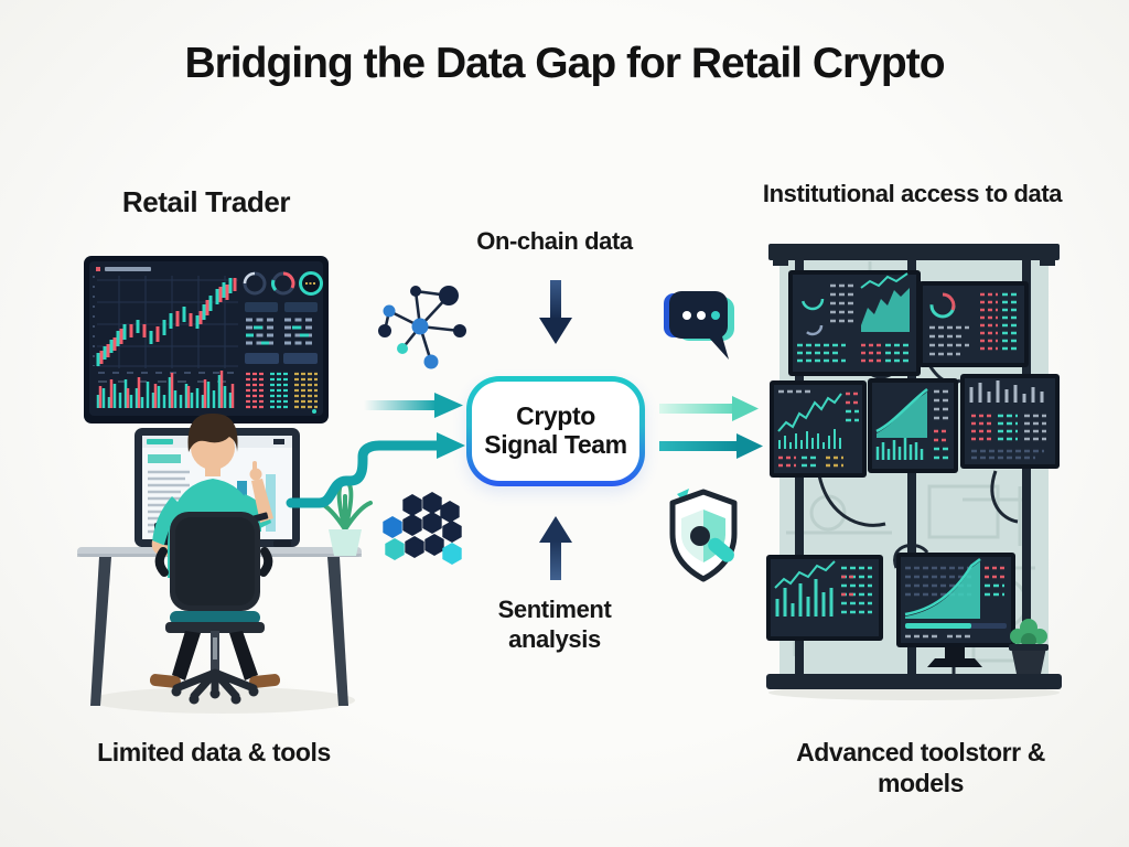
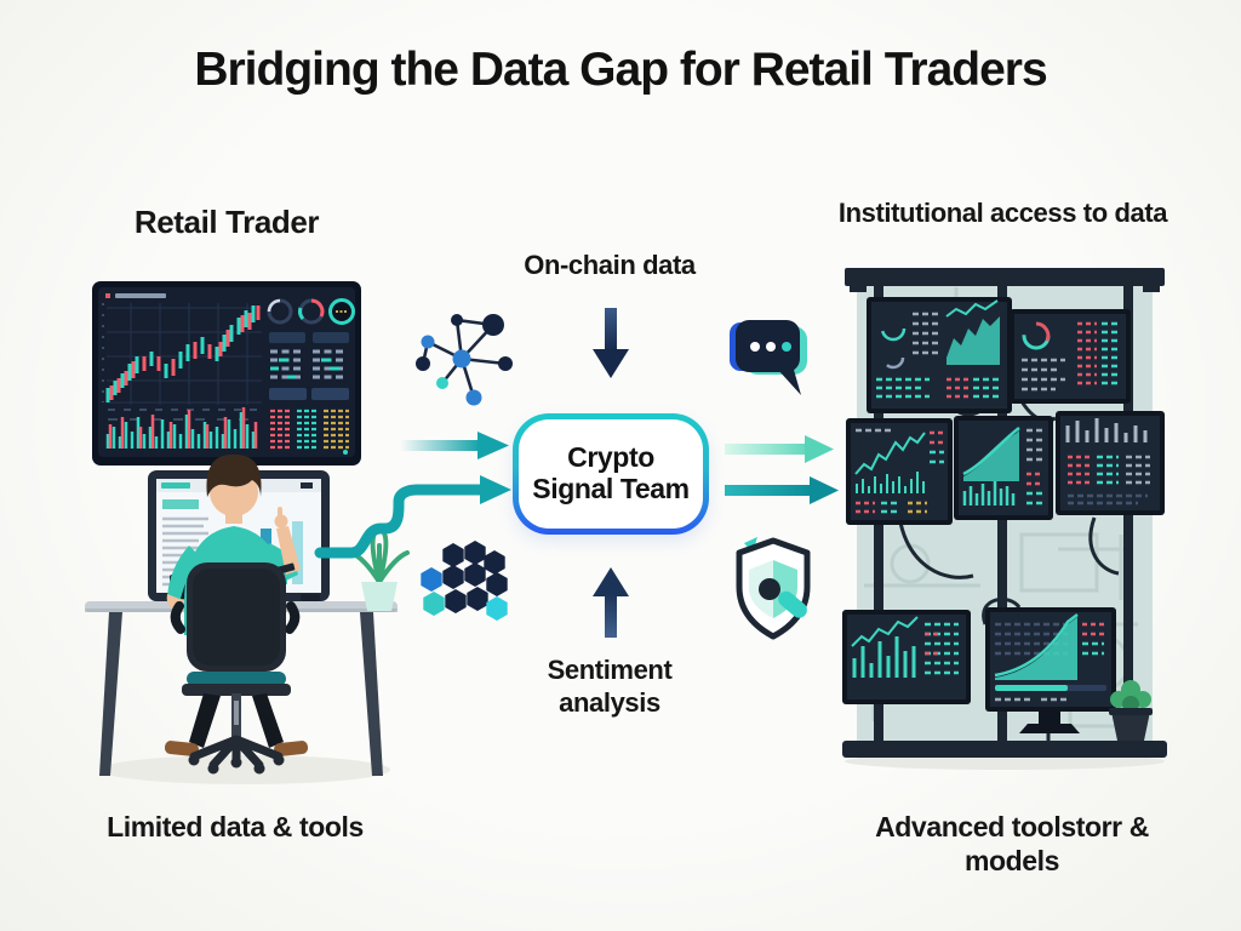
- Bridging the Data Gap for Retail Crypto
+ Bridging the Data Gap for Retail Traders
  Retail Trader
  Institutional access to data
  On-chain data
  Sentiment analysis
  Limited data & tools
  Advanced toolstorr & models
  Crypto Signal Team
